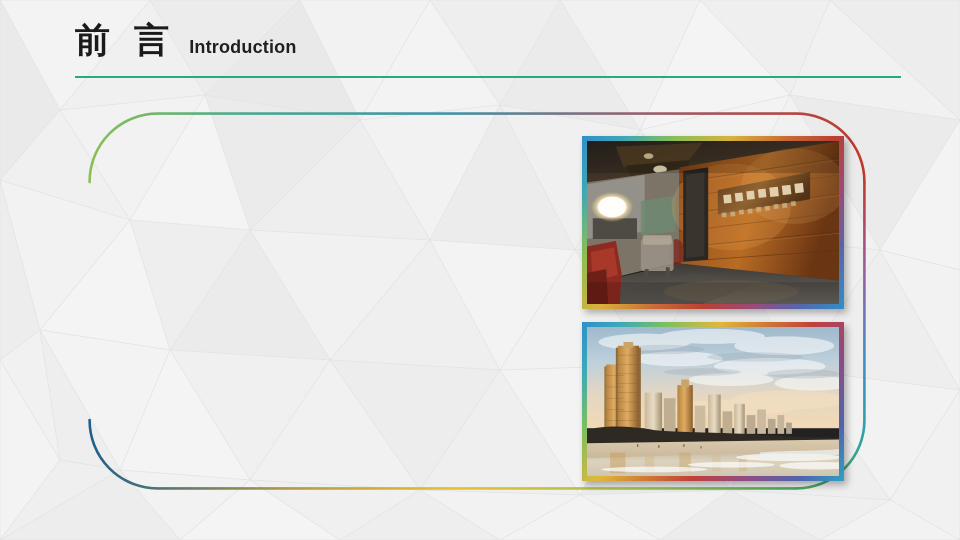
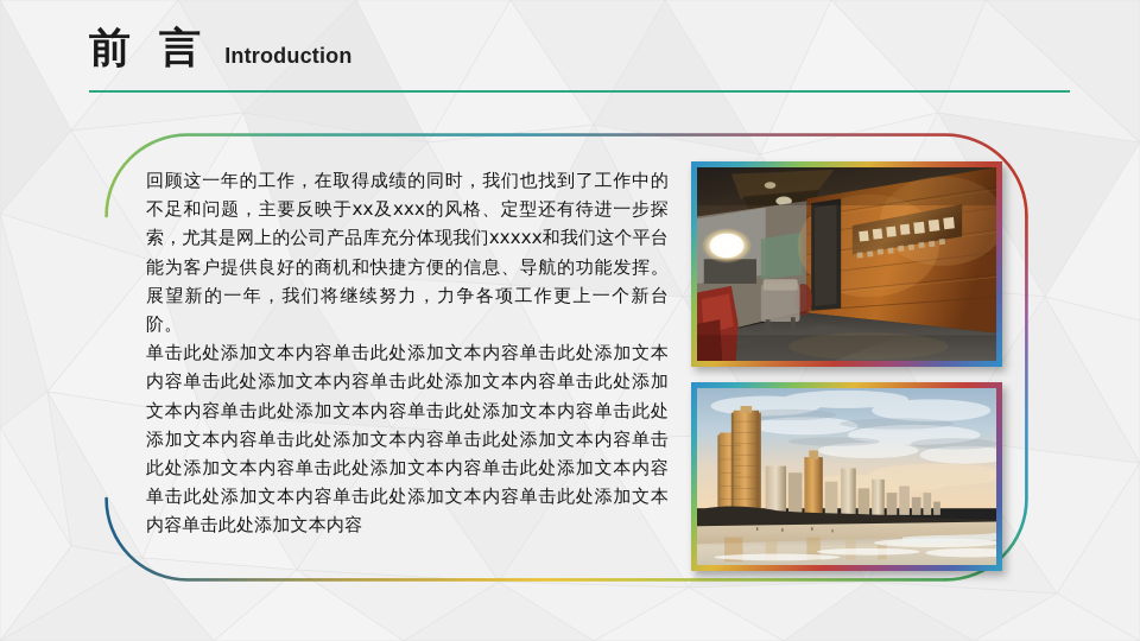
  前 言
  Introduction
+ 回顾这一年的工作，在取得成绩的同时，我们也找到了工作中的不足和问题，主要反映于xx及xxx的风格、定型还有待进一步探索，尤其是网上的公司产品库充分体现我们xxxxx和我们这个平台能为客户提供良好的商机和快捷方便的信息、导航的功能发挥。展望新的一年，我们将继续努力，力争各项工作更上一个新台阶。
+ 单击此处添加文本内容单击此处添加文本内容单击此处添加文本内容单击此处添加文本内容单击此处添加文本内容单击此处添加文本内容单击此处添加文本内容单击此处添加文本内容单击此处添加文本内容单击此处添加文本内容单击此处添加文本内容单击此处添加文本内容单击此处添加文本内容单击此处添加文本内容单击此处添加文本内容单击此处添加文本内容单击此处添加文本内容单击此处添加文本内容
